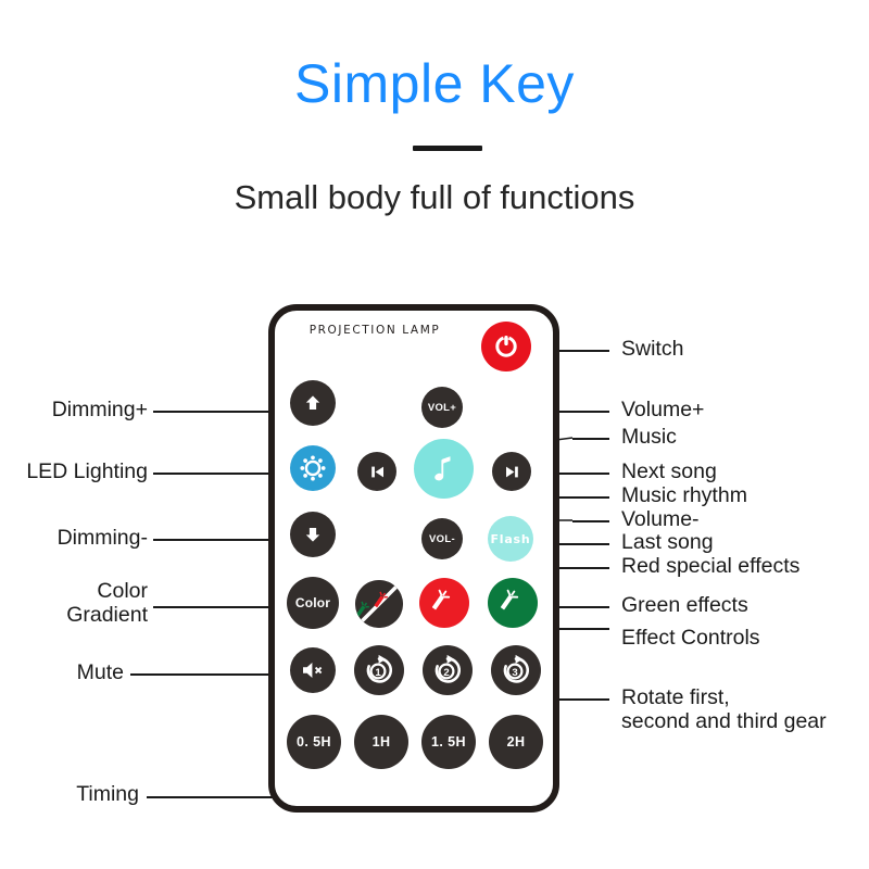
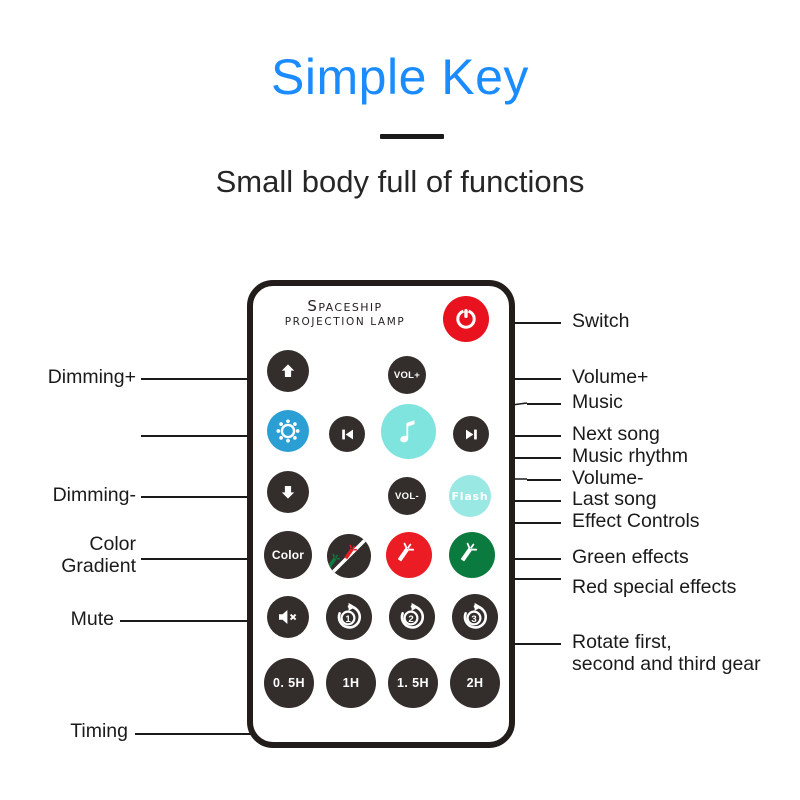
  Simple Key
  Small body full of functions
  Dimming+
- LED Lighting
  Dimming-
  Color
  Gradient
  Mute
  Timing
  Switch
  Volume+
  Music
  Next song
  Music rhythm
  Volume-
  Last song
- Red special effects
+ Effect Controls
  Green effects
- Effect Controls
+ Red special effects
  Rotate first,
  second and third gear
+ Spaceship
  PROJECTION LAMP
  VOL+
  VOL-
  Flash
  Color
  1
  2
  3
  0. 5H
  1H
  1. 5H
  2H
